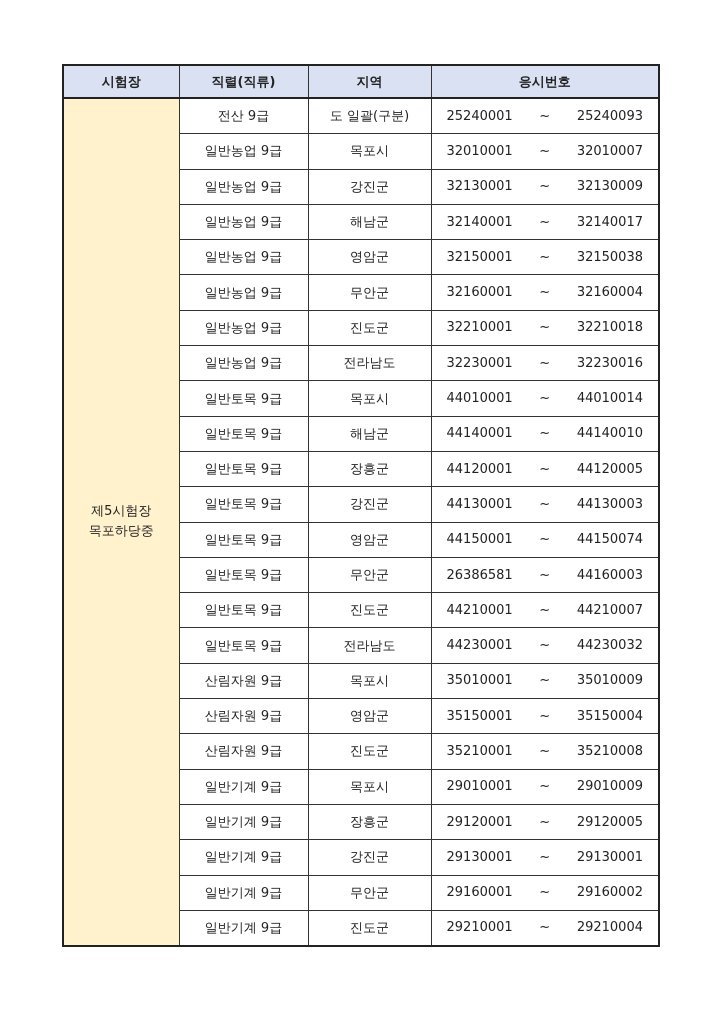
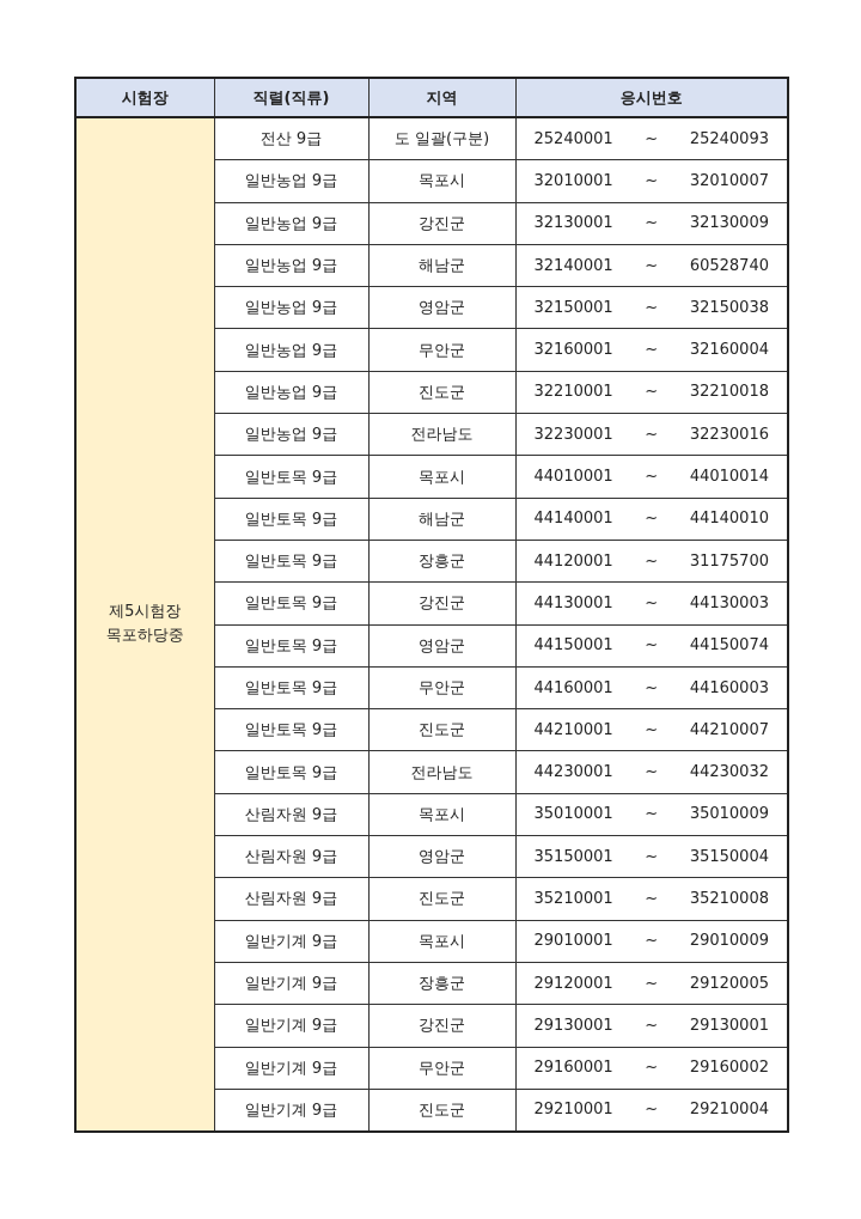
  시험장	직렬(직류)	지역	응시번호
  제5시험장목포하당중	전산 9급	도 일괄(구분)	25240001 ~ 25240093
  일반농업 9급	목포시	32010001 ~ 32010007
  일반농업 9급	강진군	32130001 ~ 32130009
- 일반농업 9급	해남군	32140001 ~ 32140017
+ 일반농업 9급	해남군	32140001 ~ 60528740
  일반농업 9급	영암군	32150001 ~ 32150038
  일반농업 9급	무안군	32160001 ~ 32160004
  일반농업 9급	진도군	32210001 ~ 32210018
  일반농업 9급	전라남도	32230001 ~ 32230016
  일반토목 9급	목포시	44010001 ~ 44010014
  일반토목 9급	해남군	44140001 ~ 44140010
- 일반토목 9급	장흥군	44120001 ~ 44120005
+ 일반토목 9급	장흥군	44120001 ~ 31175700
  일반토목 9급	강진군	44130001 ~ 44130003
  일반토목 9급	영암군	44150001 ~ 44150074
- 일반토목 9급	무안군	26386581 ~ 44160003
+ 일반토목 9급	무안군	44160001 ~ 44160003
  일반토목 9급	진도군	44210001 ~ 44210007
  일반토목 9급	전라남도	44230001 ~ 44230032
  산림자원 9급	목포시	35010001 ~ 35010009
  산림자원 9급	영암군	35150001 ~ 35150004
  산림자원 9급	진도군	35210001 ~ 35210008
  일반기계 9급	목포시	29010001 ~ 29010009
  일반기계 9급	장흥군	29120001 ~ 29120005
  일반기계 9급	강진군	29130001 ~ 29130001
  일반기계 9급	무안군	29160001 ~ 29160002
  일반기계 9급	진도군	29210001 ~ 29210004
